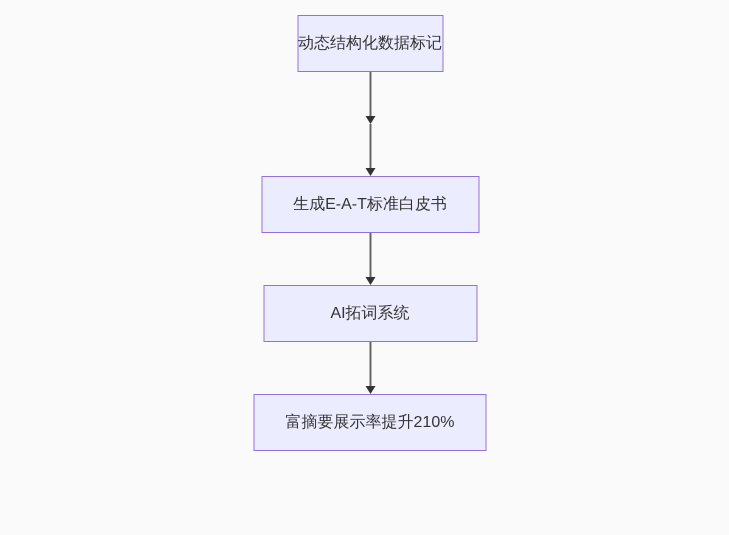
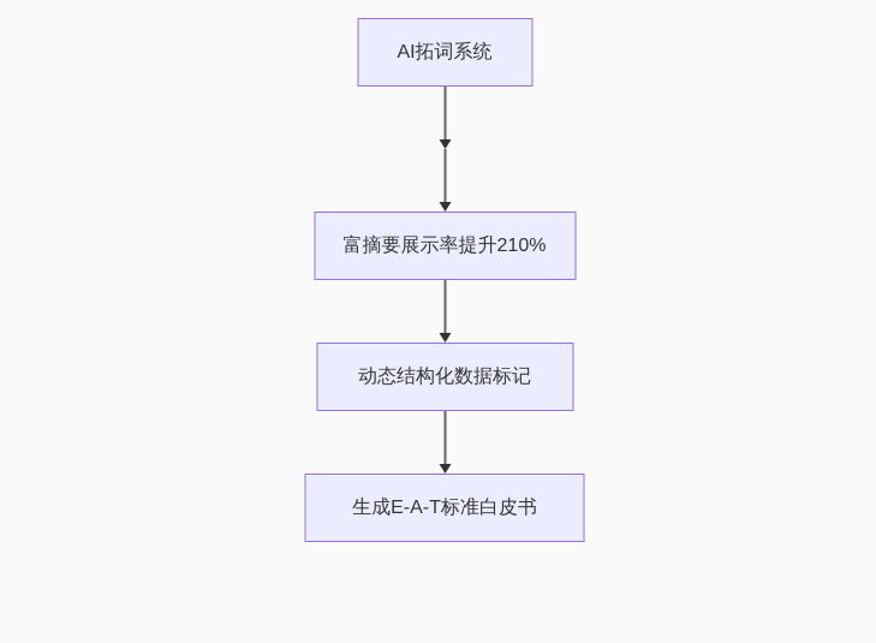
- 动态结构化数据标记
+ AI拓词系统
- 生成E-A-T标准白皮书
+ 富摘要展示率提升210%
- AI拓词系统
+ 动态结构化数据标记
- 富摘要展示率提升210%
+ 生成E-A-T标准白皮书
